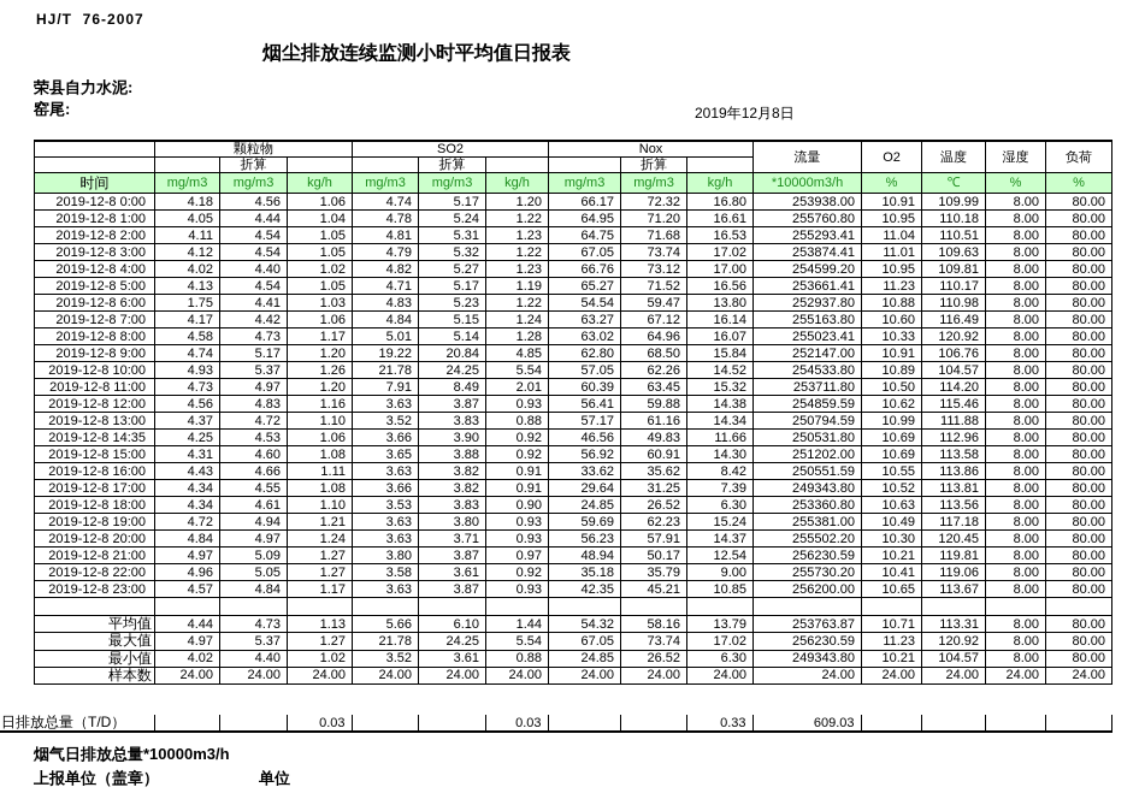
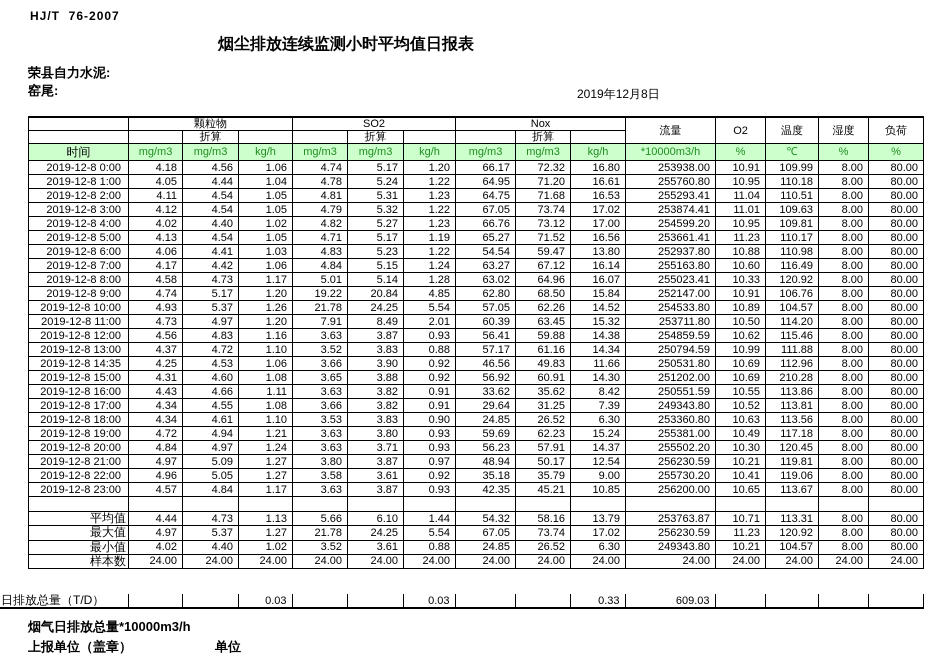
  HJ/T 76-2007
  烟尘排放连续监测小时平均值日报表
  荣县自力水泥:
  窑尾:
  2019年12月8日
  	颗粒物	SO2	Nox	流量	O2	温度	湿度	负荷
  		折算			折算			折算
  时间	mg/m3	mg/m3	kg/h	mg/m3	mg/m3	kg/h	mg/m3	mg/m3	kg/h	*10000m3/h	%	℃	%	%
  2019-12-8 0:00	4.18	4.56	1.06	4.74	5.17	1.20	66.17	72.32	16.80	253938.00	10.91	109.99	8.00	80.00
  2019-12-8 1:00	4.05	4.44	1.04	4.78	5.24	1.22	64.95	71.20	16.61	255760.80	10.95	110.18	8.00	80.00
  2019-12-8 2:00	4.11	4.54	1.05	4.81	5.31	1.23	64.75	71.68	16.53	255293.41	11.04	110.51	8.00	80.00
  2019-12-8 3:00	4.12	4.54	1.05	4.79	5.32	1.22	67.05	73.74	17.02	253874.41	11.01	109.63	8.00	80.00
  2019-12-8 4:00	4.02	4.40	1.02	4.82	5.27	1.23	66.76	73.12	17.00	254599.20	10.95	109.81	8.00	80.00
  2019-12-8 5:00	4.13	4.54	1.05	4.71	5.17	1.19	65.27	71.52	16.56	253661.41	11.23	110.17	8.00	80.00
- 2019-12-8 6:00	1.75	4.41	1.03	4.83	5.23	1.22	54.54	59.47	13.80	252937.80	10.88	110.98	8.00	80.00
+ 2019-12-8 6:00	4.06	4.41	1.03	4.83	5.23	1.22	54.54	59.47	13.80	252937.80	10.88	110.98	8.00	80.00
  2019-12-8 7:00	4.17	4.42	1.06	4.84	5.15	1.24	63.27	67.12	16.14	255163.80	10.60	116.49	8.00	80.00
  2019-12-8 8:00	4.58	4.73	1.17	5.01	5.14	1.28	63.02	64.96	16.07	255023.41	10.33	120.92	8.00	80.00
  2019-12-8 9:00	4.74	5.17	1.20	19.22	20.84	4.85	62.80	68.50	15.84	252147.00	10.91	106.76	8.00	80.00
  2019-12-8 10:00	4.93	5.37	1.26	21.78	24.25	5.54	57.05	62.26	14.52	254533.80	10.89	104.57	8.00	80.00
  2019-12-8 11:00	4.73	4.97	1.20	7.91	8.49	2.01	60.39	63.45	15.32	253711.80	10.50	114.20	8.00	80.00
  2019-12-8 12:00	4.56	4.83	1.16	3.63	3.87	0.93	56.41	59.88	14.38	254859.59	10.62	115.46	8.00	80.00
  2019-12-8 13:00	4.37	4.72	1.10	3.52	3.83	0.88	57.17	61.16	14.34	250794.59	10.99	111.88	8.00	80.00
  2019-12-8 14:35	4.25	4.53	1.06	3.66	3.90	0.92	46.56	49.83	11.66	250531.80	10.69	112.96	8.00	80.00
- 2019-12-8 15:00	4.31	4.60	1.08	3.65	3.88	0.92	56.92	60.91	14.30	251202.00	10.69	113.58	8.00	80.00
+ 2019-12-8 15:00	4.31	4.60	1.08	3.65	3.88	0.92	56.92	60.91	14.30	251202.00	10.69	210.28	8.00	80.00
  2019-12-8 16:00	4.43	4.66	1.11	3.63	3.82	0.91	33.62	35.62	8.42	250551.59	10.55	113.86	8.00	80.00
  2019-12-8 17:00	4.34	4.55	1.08	3.66	3.82	0.91	29.64	31.25	7.39	249343.80	10.52	113.81	8.00	80.00
  2019-12-8 18:00	4.34	4.61	1.10	3.53	3.83	0.90	24.85	26.52	6.30	253360.80	10.63	113.56	8.00	80.00
  2019-12-8 19:00	4.72	4.94	1.21	3.63	3.80	0.93	59.69	62.23	15.24	255381.00	10.49	117.18	8.00	80.00
  2019-12-8 20:00	4.84	4.97	1.24	3.63	3.71	0.93	56.23	57.91	14.37	255502.20	10.30	120.45	8.00	80.00
  2019-12-8 21:00	4.97	5.09	1.27	3.80	3.87	0.97	48.94	50.17	12.54	256230.59	10.21	119.81	8.00	80.00
  2019-12-8 22:00	4.96	5.05	1.27	3.58	3.61	0.92	35.18	35.79	9.00	255730.20	10.41	119.06	8.00	80.00
  2019-12-8 23:00	4.57	4.84	1.17	3.63	3.87	0.93	42.35	45.21	10.85	256200.00	10.65	113.67	8.00	80.00
  平均值	4.44	4.73	1.13	5.66	6.10	1.44	54.32	58.16	13.79	253763.87	10.71	113.31	8.00	80.00
  最大值	4.97	5.37	1.27	21.78	24.25	5.54	67.05	73.74	17.02	256230.59	11.23	120.92	8.00	80.00
  最小值	4.02	4.40	1.02	3.52	3.61	0.88	24.85	26.52	6.30	249343.80	10.21	104.57	8.00	80.00
  样本数	24.00	24.00	24.00	24.00	24.00	24.00	24.00	24.00	24.00	24.00	24.00	24.00	24.00	24.00
  日排放总量（T/D）			0.03			0.03			0.33	609.03
  烟气日排放总量*10000m3/h
  上报单位（盖章）
  单位
